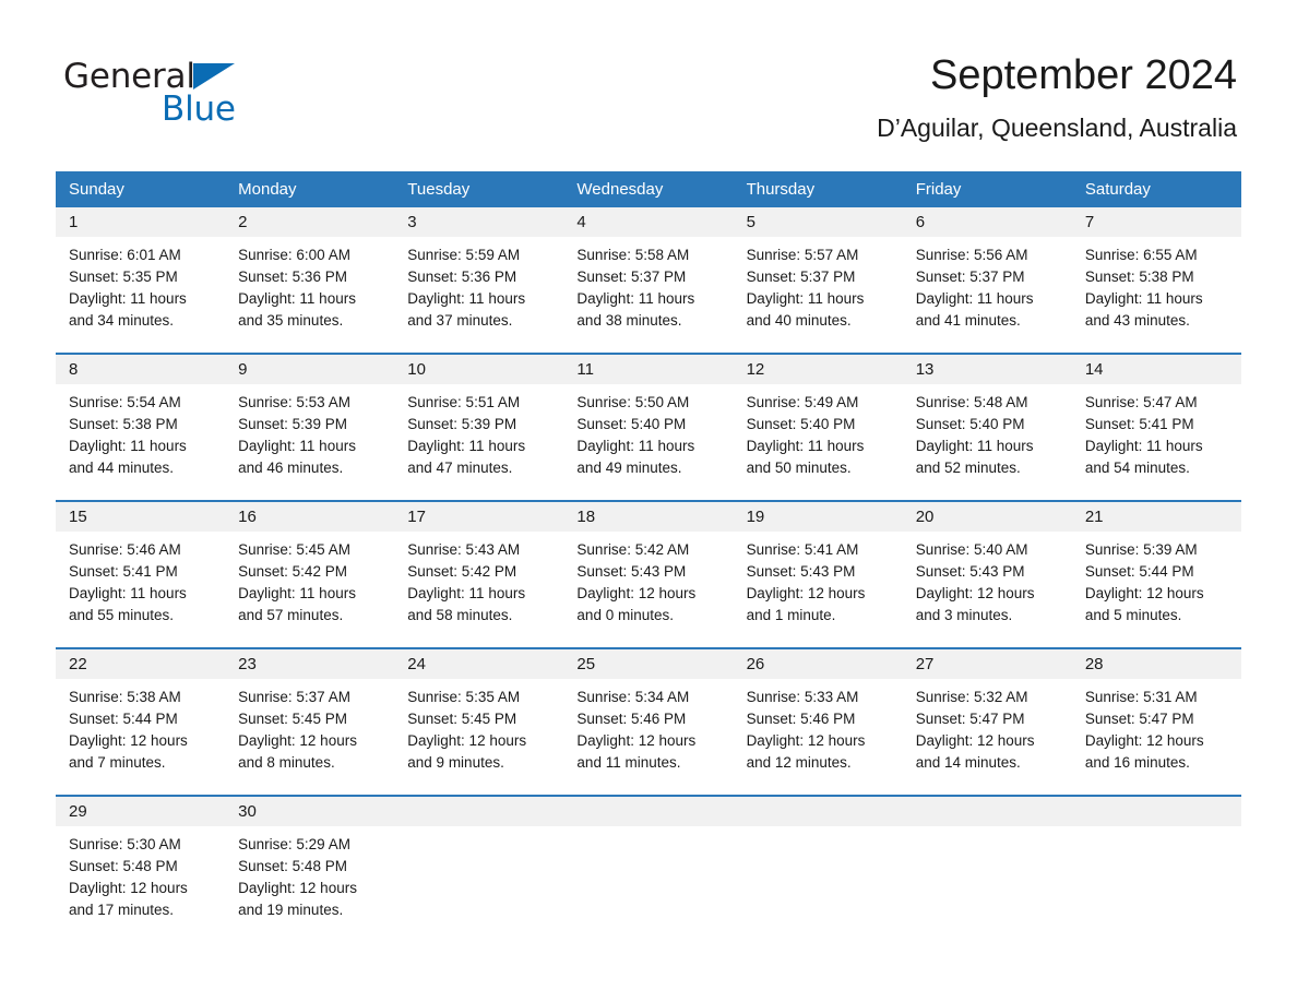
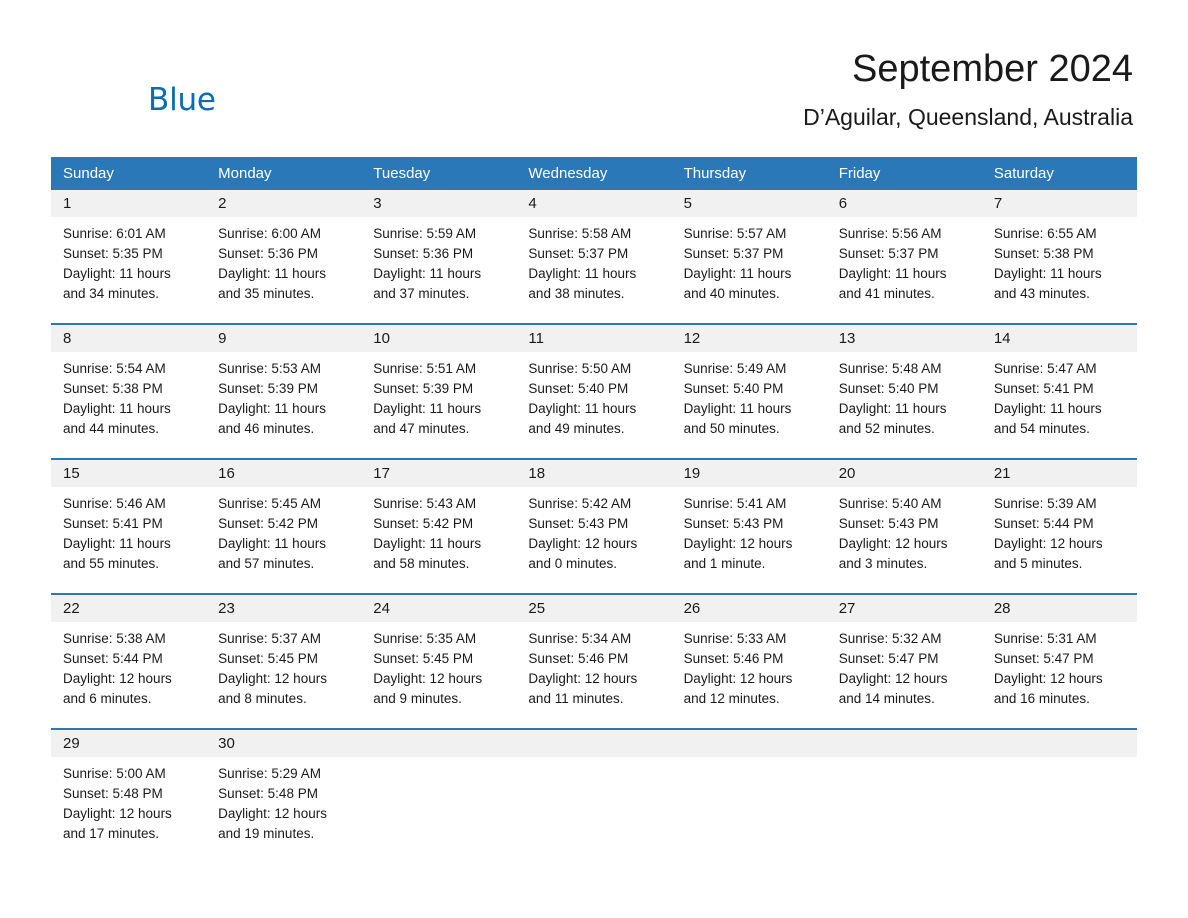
- General
  Blue
  September 2024
  D’Aguilar, Queensland, Australia
  Sunday
  Monday
  Tuesday
  Wednesday
  Thursday
  Friday
  Saturday
  1
  Sunrise: 6:01 AM
  Sunset: 5:35 PM
  Daylight: 11 hours and 34 minutes.
  2
  Sunrise: 6:00 AM
  Sunset: 5:36 PM
  Daylight: 11 hours and 35 minutes.
  3
  Sunrise: 5:59 AM
  Sunset: 5:36 PM
  Daylight: 11 hours and 37 minutes.
  4
  Sunrise: 5:58 AM
  Sunset: 5:37 PM
  Daylight: 11 hours and 38 minutes.
  5
  Sunrise: 5:57 AM
  Sunset: 5:37 PM
  Daylight: 11 hours and 40 minutes.
  6
  Sunrise: 5:56 AM
  Sunset: 5:37 PM
  Daylight: 11 hours and 41 minutes.
  7
  Sunrise: 6:55 AM
  Sunset: 5:38 PM
  Daylight: 11 hours and 43 minutes.
  8
  Sunrise: 5:54 AM
  Sunset: 5:38 PM
  Daylight: 11 hours and 44 minutes.
  9
  Sunrise: 5:53 AM
  Sunset: 5:39 PM
  Daylight: 11 hours and 46 minutes.
  10
  Sunrise: 5:51 AM
  Sunset: 5:39 PM
  Daylight: 11 hours and 47 minutes.
  11
  Sunrise: 5:50 AM
  Sunset: 5:40 PM
  Daylight: 11 hours and 49 minutes.
  12
  Sunrise: 5:49 AM
  Sunset: 5:40 PM
  Daylight: 11 hours and 50 minutes.
  13
  Sunrise: 5:48 AM
  Sunset: 5:40 PM
  Daylight: 11 hours and 52 minutes.
  14
  Sunrise: 5:47 AM
  Sunset: 5:41 PM
  Daylight: 11 hours and 54 minutes.
  15
  Sunrise: 5:46 AM
  Sunset: 5:41 PM
  Daylight: 11 hours and 55 minutes.
  16
  Sunrise: 5:45 AM
  Sunset: 5:42 PM
  Daylight: 11 hours and 57 minutes.
  17
  Sunrise: 5:43 AM
  Sunset: 5:42 PM
  Daylight: 11 hours and 58 minutes.
  18
  Sunrise: 5:42 AM
  Sunset: 5:43 PM
  Daylight: 12 hours and 0 minutes.
  19
  Sunrise: 5:41 AM
  Sunset: 5:43 PM
  Daylight: 12 hours and 1 minute.
  20
  Sunrise: 5:40 AM
  Sunset: 5:43 PM
  Daylight: 12 hours and 3 minutes.
  21
  Sunrise: 5:39 AM
  Sunset: 5:44 PM
  Daylight: 12 hours and 5 minutes.
  22
  Sunrise: 5:38 AM
  Sunset: 5:44 PM
- Daylight: 12 hours and 7 minutes.
+ Daylight: 12 hours and 6 minutes.
  23
  Sunrise: 5:37 AM
  Sunset: 5:45 PM
  Daylight: 12 hours and 8 minutes.
  24
  Sunrise: 5:35 AM
  Sunset: 5:45 PM
  Daylight: 12 hours and 9 minutes.
  25
  Sunrise: 5:34 AM
  Sunset: 5:46 PM
  Daylight: 12 hours and 11 minutes.
  26
  Sunrise: 5:33 AM
  Sunset: 5:46 PM
  Daylight: 12 hours and 12 minutes.
  27
  Sunrise: 5:32 AM
  Sunset: 5:47 PM
  Daylight: 12 hours and 14 minutes.
  28
  Sunrise: 5:31 AM
  Sunset: 5:47 PM
  Daylight: 12 hours and 16 minutes.
  29
- Sunrise: 5:30 AM
+ Sunrise: 5:00 AM
  Sunset: 5:48 PM
  Daylight: 12 hours and 17 minutes.
  30
  Sunrise: 5:29 AM
  Sunset: 5:48 PM
  Daylight: 12 hours and 19 minutes.
